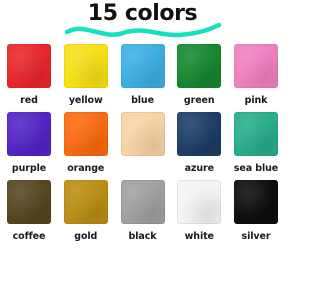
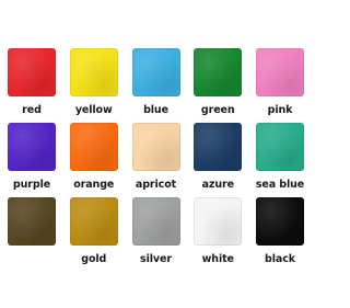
- 15 colors
  red
  yellow
  blue
  green
  pink
  purple
  orange
+ apricot
  azure
  sea blue
- coffee
  gold
- black
+ silver
  white
- silver
+ black
